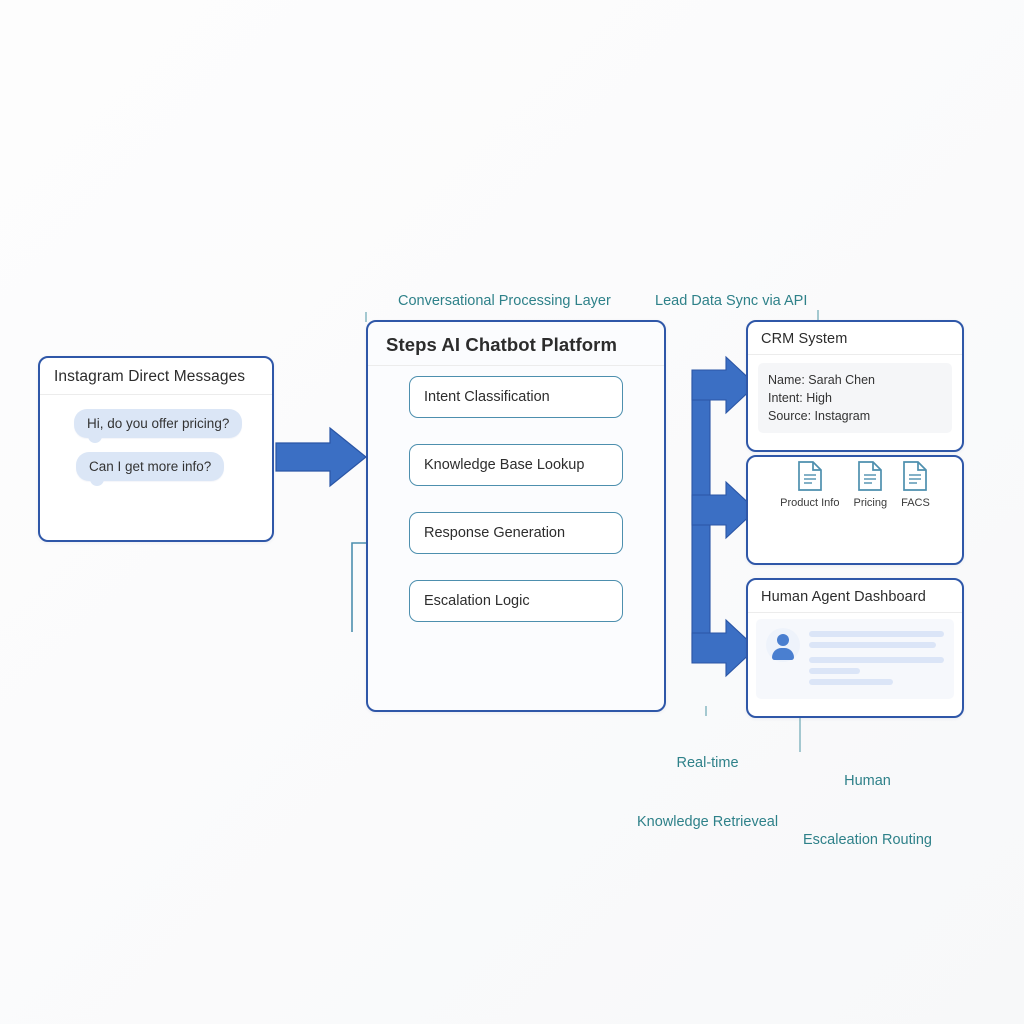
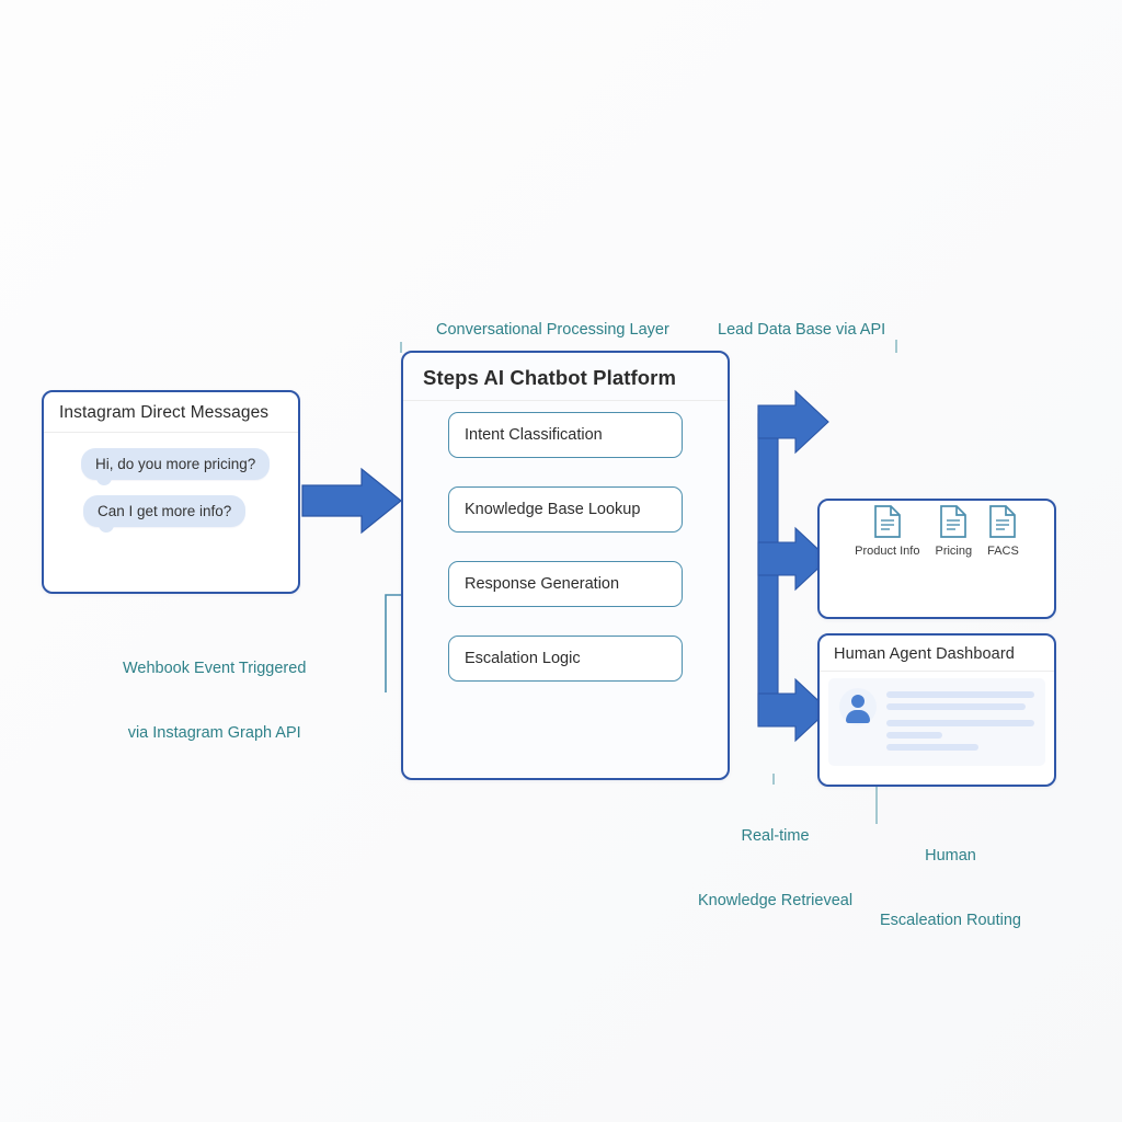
  Instagram Direct Messages
- Hi, do you offer pricing? Can I get more info?
+ Hi, do you more pricing? Can I get more info?
  Steps AI Chatbot Platform
  Intent Classification
  Knowledge Base Lookup
  Response Generation
  Escalation Logic
- CRM System
- Name: Sarah Chen
- Intent: High
- Source: Instagram
  Product Info
  Pricing
  FACS
  Human Agent Dashboard
  Conversational Processing Layer
- Lead Data Sync via API
+ Lead Data Base via API
+ Wehbook Event Triggered
+ via Instagram Graph API
  Real-time
  Knowledge Retrieveal
  Human
  Escaleation Routing
